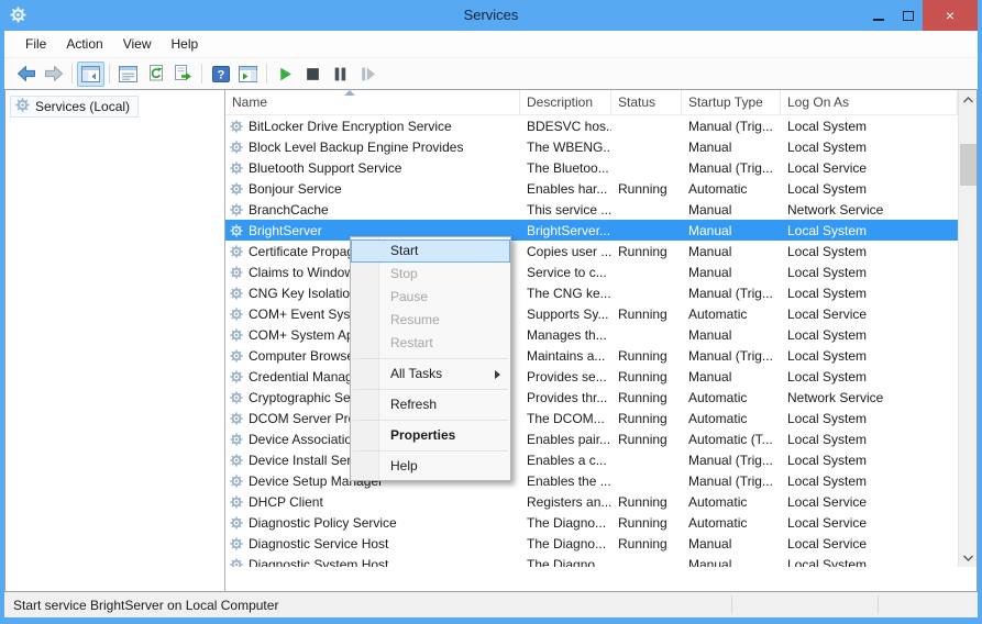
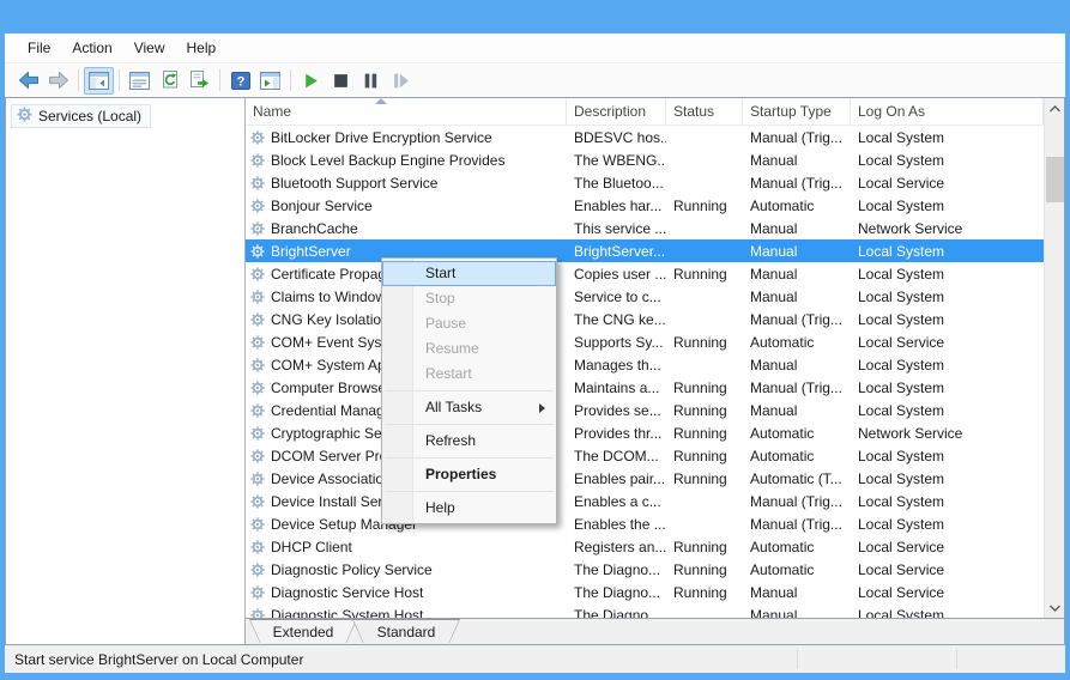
- Services
- ×
  File
  Action
  View
  Help
  ?
  Services (Local)
  Name
  Description
  Status
  Startup Type
  Log On As
  BitLocker Drive Encryption Service
  BDESVC hos.
  Manual (Trig...
  Local System
  Block Level Backup Engine Provides
  The WBENG..
  Manual
  Local System
  Bluetooth Support Service
  The Bluetoo...
  Manual (Trig...
  Local Service
  Bonjour Service
  Enables har...
  Running
  Automatic
  Local System
  BranchCache
  This service ...
  Manual
  Network Service
  BrightServer
  BrightServer...
  Manual
  Local System
  Certificate Propa
  Copies user ...
  Running
  Manual
  Local System
  Service to c...
  Manual
  Local System
  CNG Key Isolatio
  The CNG ke...
  Manual (Trig...
  Local System
  COM+ Event Sys
  Supports Sy...
  Running
  Automatic
  Local Service
  Manages th...
  Manual
  Local System
  Computer Brows
  Maintains a...
  Running
  Manual (Trig...
  Local System
  Credential Mana
  Provides se...
  Running
  Manual
  Local System
  Cryptographic Se
  Provides thr...
  Running
  Automatic
  Network Service
  The DCOM...
  Running
  Automatic
  Local System
  Enables pair...
  Running
  Automatic (T...
  Local System
  Device Install Se
  Enables a c...
  Manual (Trig...
  Local System
  Device Setup Ma
  Enables the ...
  Manual (Trig...
  Local System
  DHCP Client
  Registers an...
  Running
  Automatic
  Local Service
  Diagnostic Policy Service
  The Diagno...
  Running
  Automatic
  Local Service
  Diagnostic Service Host
  The Diagno...
  Running
  Manual
  Local Service
  Diagnostic System Host
  The Diagno...
  Manual
  Local System
+ Extended
+ Standard
  Start service BrightServer on Local Computer
  Start
  Stop
  Pause
  Resume
  Restart
  All Tasks
  Refresh
  Properties
  Help
